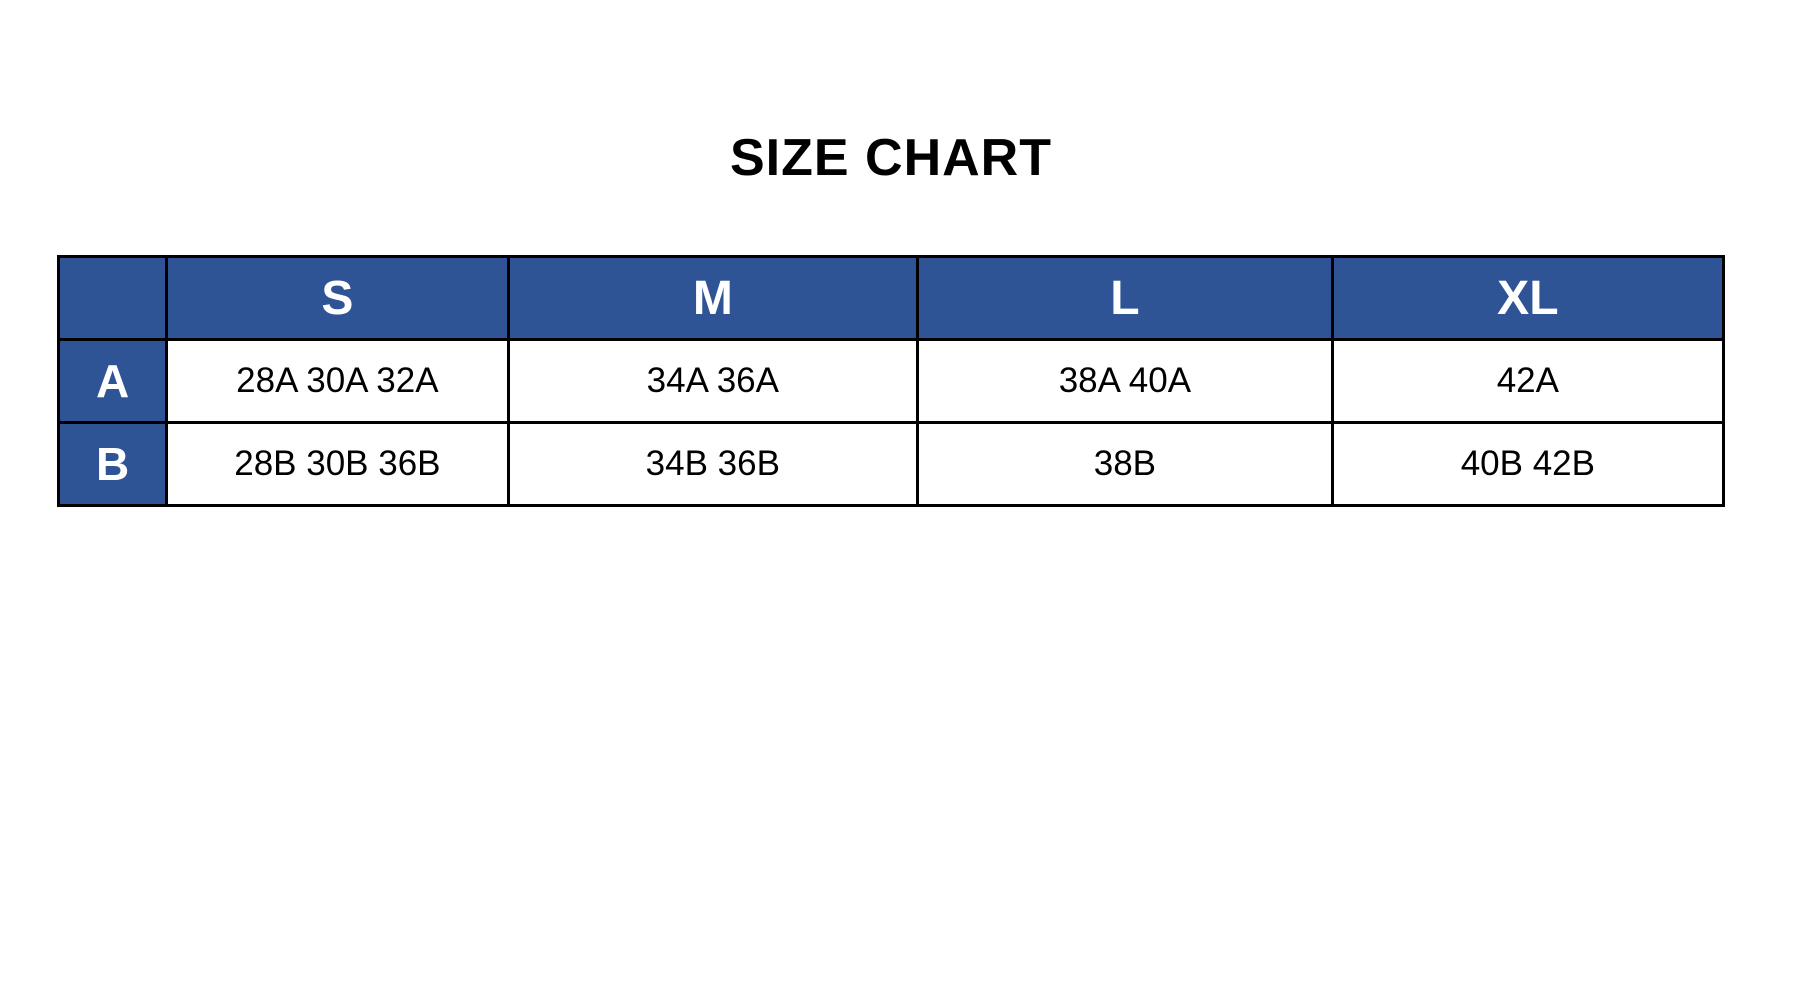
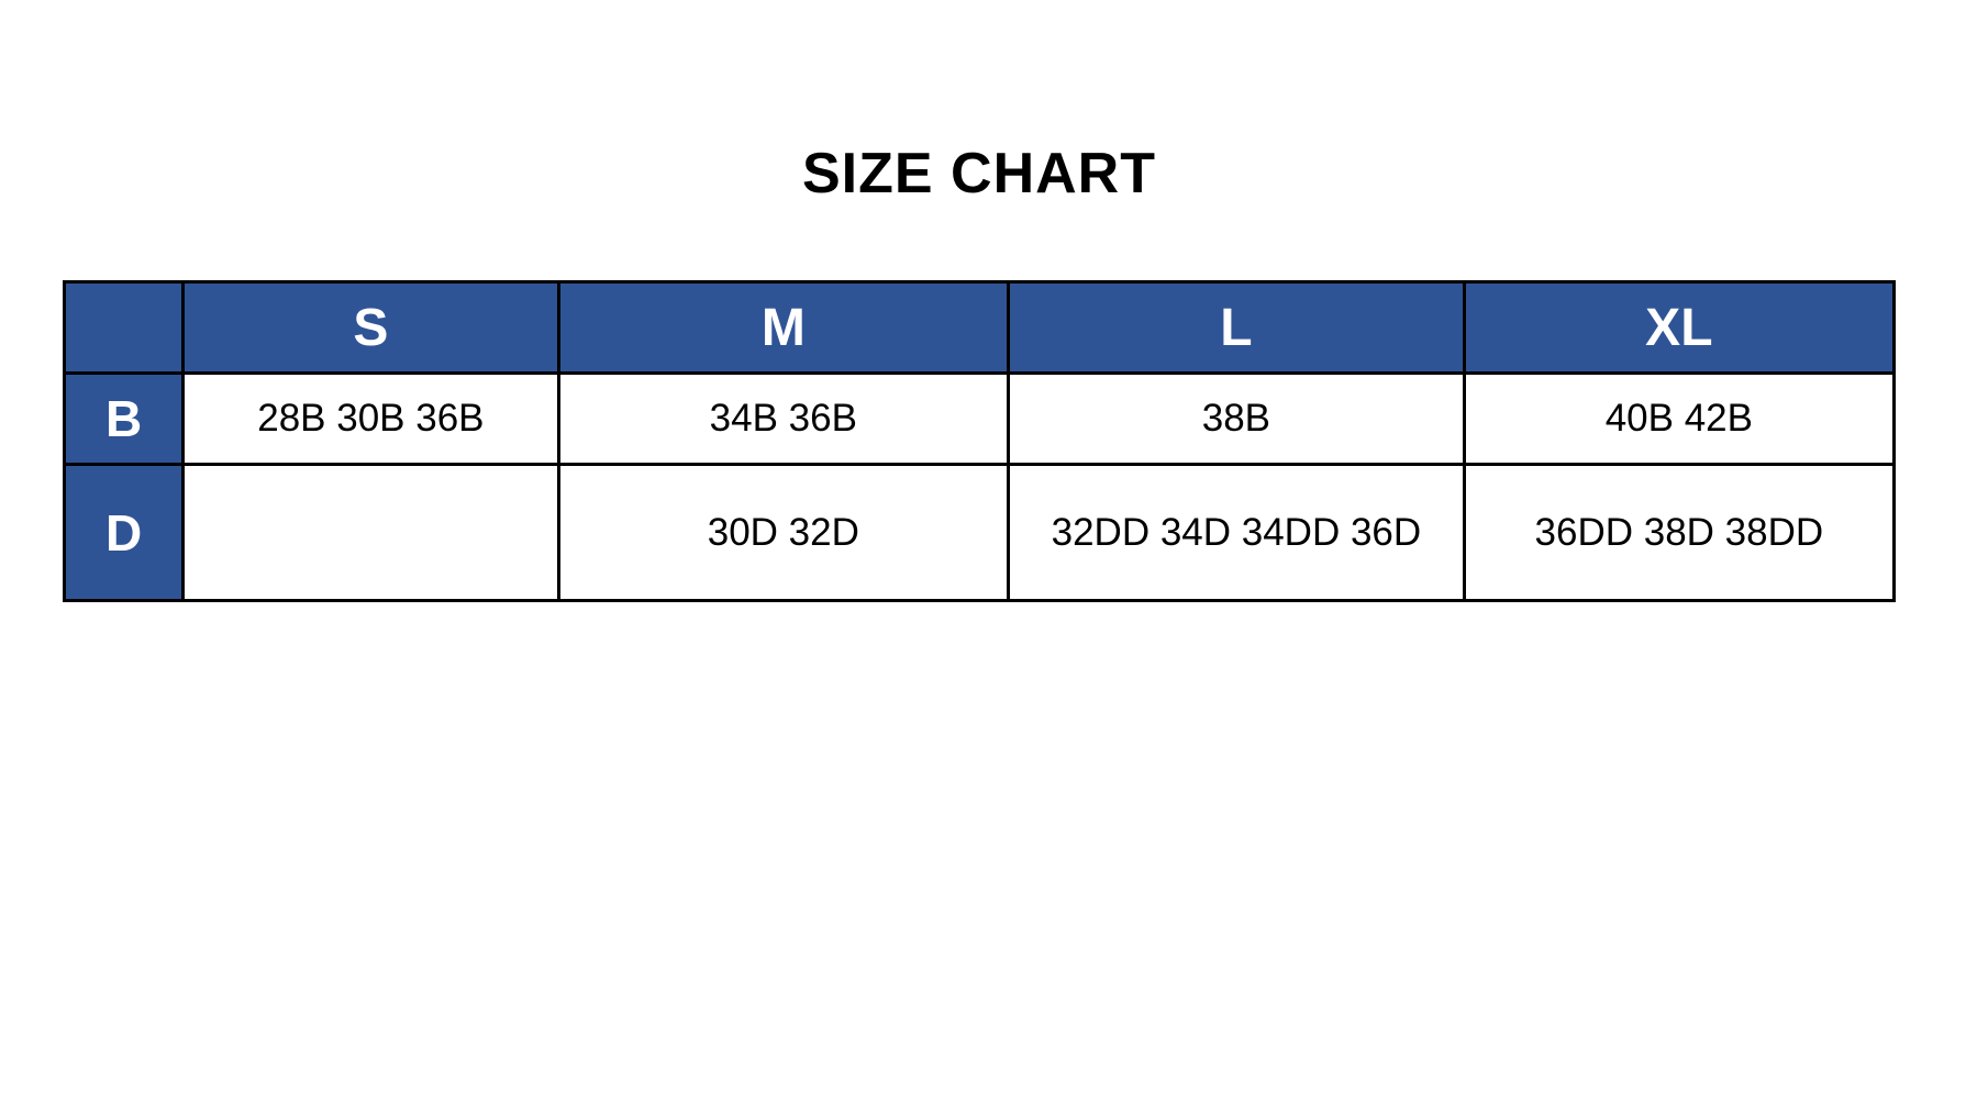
  SIZE CHART
  	S	M	L	XL
- A	28A 30A 32A	34A 36A	38A 40A	42A
  B	28B 30B 36B	34B 36B	38B	40B 42B
+ D		30D 32D	32DD 34D 34DD 36D	36DD 38D 38DD
